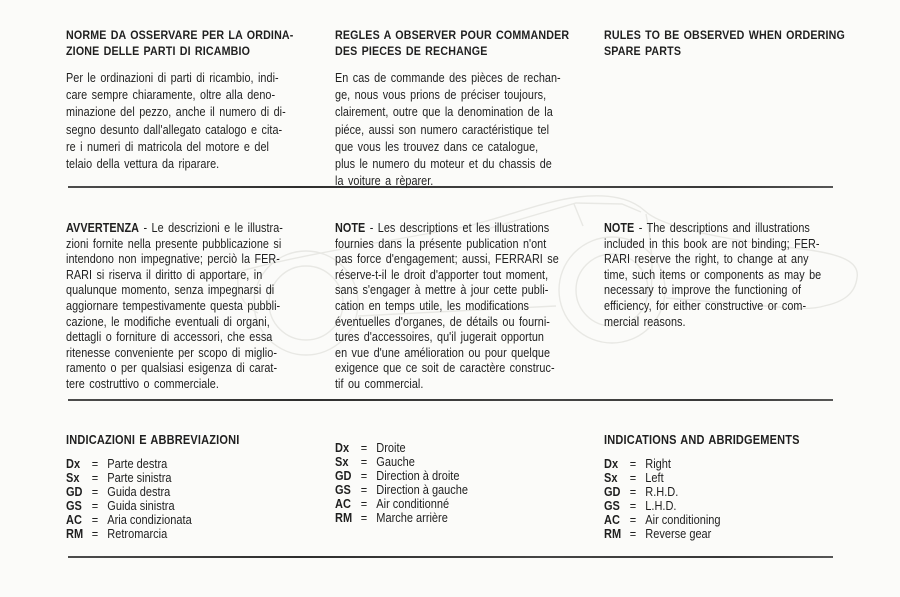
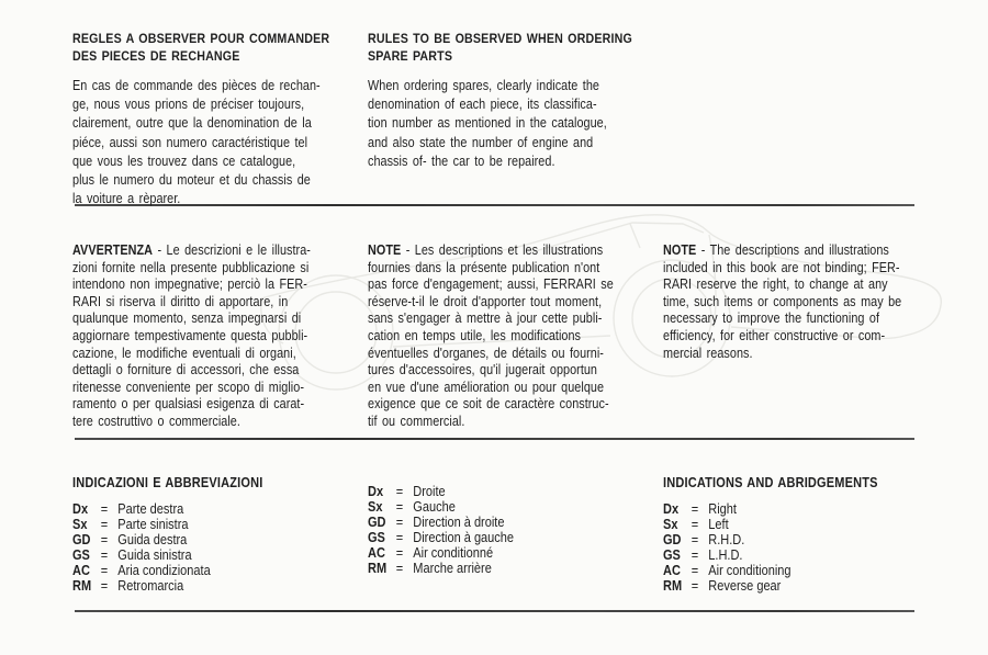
- NORME DA OSSERVARE PER LA ORDINA-
- ZIONE DELLE PARTI DI RICAMBIO
- Per le ordinazioni di parti di ricambio, indi-
- care sempre chiaramente, oltre alla deno-
- minazione del pezzo, anche il numero di di-
- segno desunto dall'allegato catalogo e cita-
- re i numeri di matricola del motore e del
- telaio della vettura da riparare.
  REGLES A OBSERVER POUR COMMANDER
  DES PIECES DE RECHANGE
  En cas de commande des pièces de rechan-
  ge, nous vous prions de préciser toujours,
  clairement, outre que la denomination de la
  piéce, aussi son numero caractéristique tel
  que vous les trouvez dans ce catalogue,
  plus le numero du moteur et du chassis de
  la voiture a rèparer.
  RULES TO BE OBSERVED WHEN ORDERING
  SPARE PARTS
+ When ordering spares, clearly indicate the
+ denomination of each piece, its classifica-
+ tion number as mentioned in the catalogue,
+ and also state the number of engine and
+ chassis of- the car to be repaired.
  AVVERTENZA - Le descrizioni e le illustra-
  zioni fornite nella presente pubblicazione si
  intendono non impegnative; perciò la FER-
  RARI si riserva il diritto di apportare, in
  qualunque momento, senza impegnarsi di
  aggiornare tempestivamente questa pubbli-
  cazione, le modifiche eventuali di organi,
  dettagli o forniture di accessori, che essa
  ritenesse conveniente per scopo di miglio-
  ramento o per qualsiasi esigenza di carat-
  tere costruttivo o commerciale.
  NOTE - Les descriptions et les illustrations
  fournies dans la présente publication n'ont
  pas force d'engagement; aussi, FERRARI se
  réserve-t-il le droit d'apporter tout moment,
  sans s'engager à mettre à jour cette publi-
  cation en temps utile, les modifications
  éventuelles d'organes, de détails ou fourni-
  tures d'accessoires, qu'il jugerait opportun
  en vue d'une amélioration ou pour quelque
  exigence que ce soit de caractère construc-
  tif ou commercial.
  NOTE - The descriptions and illustrations
  included in this book are not binding; FER-
  RARI reserve the right, to change at any
  time, such items or components as may be
  necessary to improve the functioning of
  efficiency, for either constructive or com-
  mercial reasons.
  INDICAZIONI E ABBREVIAZIONI
  Dx	=	Parte destra
  Sx	=	Parte sinistra
  GD	=	Guida destra
  GS	=	Guida sinistra
  AC	=	Aria condizionata
  RM	=	Retromarcia
  Dx	=	Droite
  Sx	=	Gauche
  GD	=	Direction à droite
  GS	=	Direction à gauche
  AC	=	Air conditionné
  RM	=	Marche arrière
  INDICATIONS AND ABRIDGEMENTS
  Dx	=	Right
  Sx	=	Left
  GD	=	R.H.D.
  GS	=	L.H.D.
  AC	=	Air conditioning
  RM	=	Reverse gear
